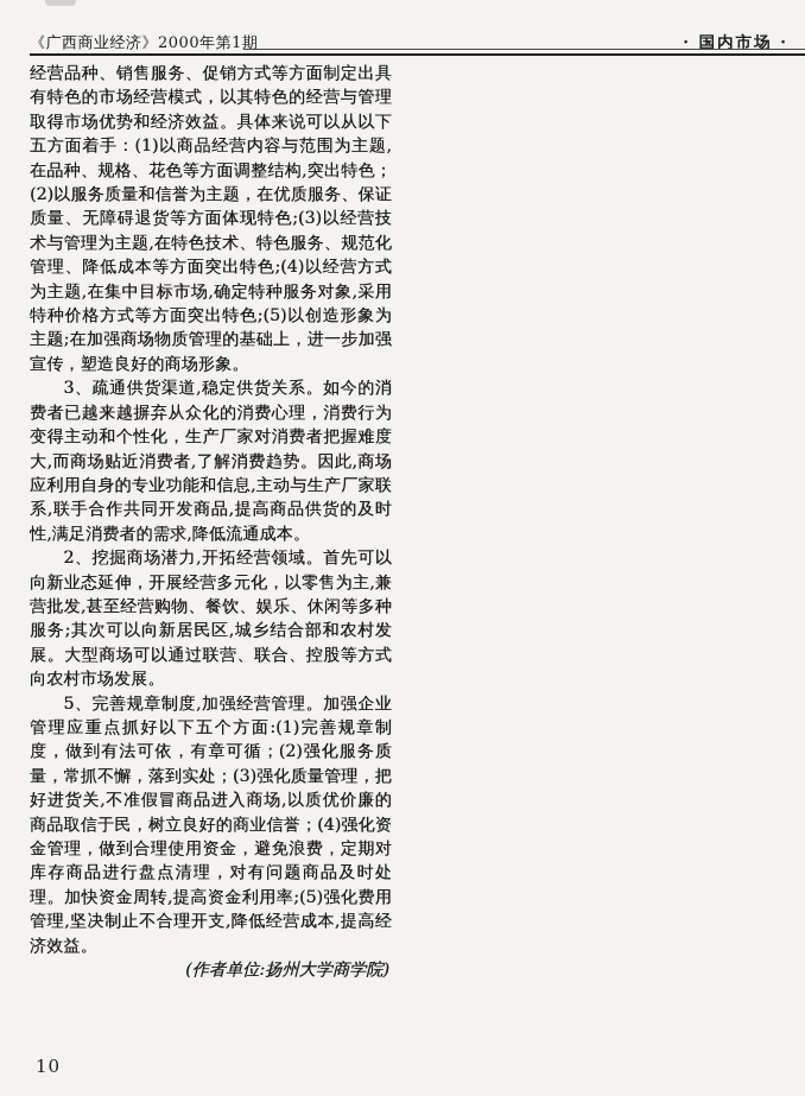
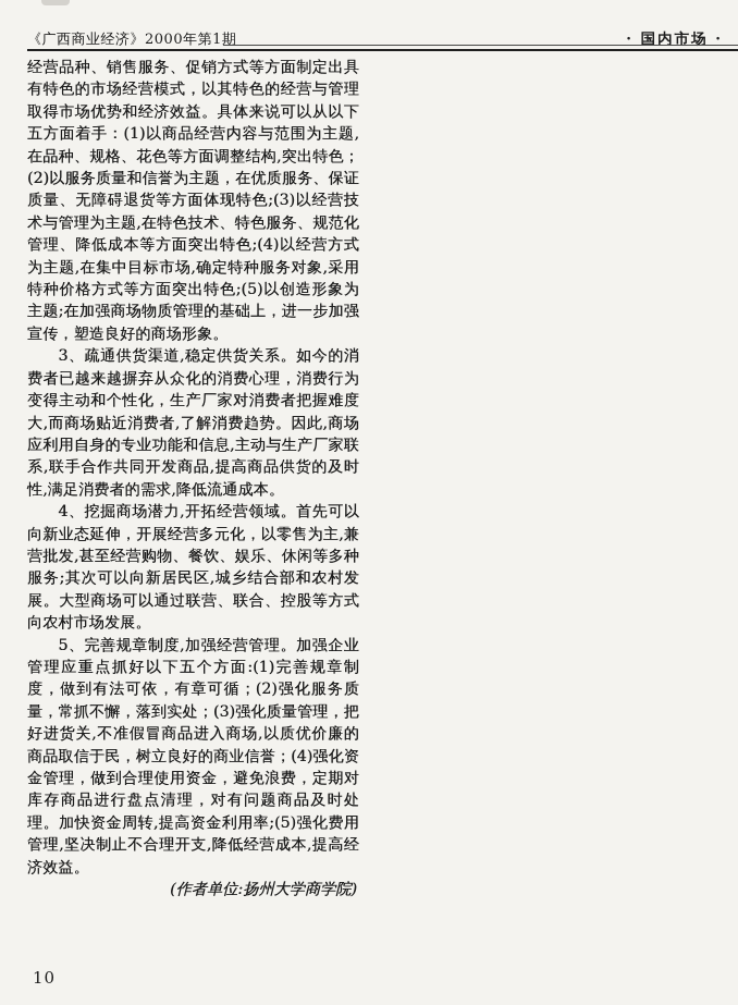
  《广西商业经济》2000年第1期
  · 国内市场 ·
  经营品种、销售服务、促销方式等方面制定出具有特色的市场经营模式，以其特色的经营与管理取得市场优势和经济效益。具体来说可以从以下五方面着手：(1)以商品经营内容与范围为主题,在品种、规格、花色等方面调整结构,突出特色；(2)以服务质量和信誉为主题，在优质服务、保证质量、无障碍退货等方面体现特色;(3)以经营技术与管理为主题,在特色技术、特色服务、规范化管理、降低成本等方面突出特色;(4)以经营方式为主题,在集中目标市场,确定特种服务对象,采用特种价格方式等方面突出特色;(5)以创造形象为主题;在加强商场物质管理的基础上，进一步加强宣传，塑造良好的商场形象。
  3、疏通供货渠道,稳定供货关系。如今的消费者已越来越摒弃从众化的消费心理，消费行为变得主动和个性化，生产厂家对消费者把握难度大,而商场贴近消费者,了解消费趋势。因此,商场应利用自身的专业功能和信息,主动与生产厂家联系,联手合作共同开发商品,提高商品供货的及时性,满足消费者的需求,降低流通成本。
- 2、挖掘商场潜力,开拓经营领域。首先可以向新业态延伸，开展经营多元化，以零售为主,兼营批发,甚至经营购物、餐饮、娱乐、休闲等多种服务;其次可以向新居民区,城乡结合部和农村发展。大型商场可以通过联营、联合、控股等方式向农村市场发展。
+ 4、挖掘商场潜力,开拓经营领域。首先可以向新业态延伸，开展经营多元化，以零售为主,兼营批发,甚至经营购物、餐饮、娱乐、休闲等多种服务;其次可以向新居民区,城乡结合部和农村发展。大型商场可以通过联营、联合、控股等方式向农村市场发展。
  5、完善规章制度,加强经营管理。加强企业管理应重点抓好以下五个方面:(1)完善规章制度，做到有法可依，有章可循；(2)强化服务质量，常抓不懈，落到实处；(3)强化质量管理，把好进货关,不准假冒商品进入商场,以质优价廉的商品取信于民，树立良好的商业信誉；(4)强化资金管理，做到合理使用资金，避免浪费，定期对库存商品进行盘点清理，对有问题商品及时处理。加快资金周转,提高资金利用率;(5)强化费用管理,坚决制止不合理开支,降低经营成本,提高经济效益。
  (作者单位:扬州大学商学院)
  10
